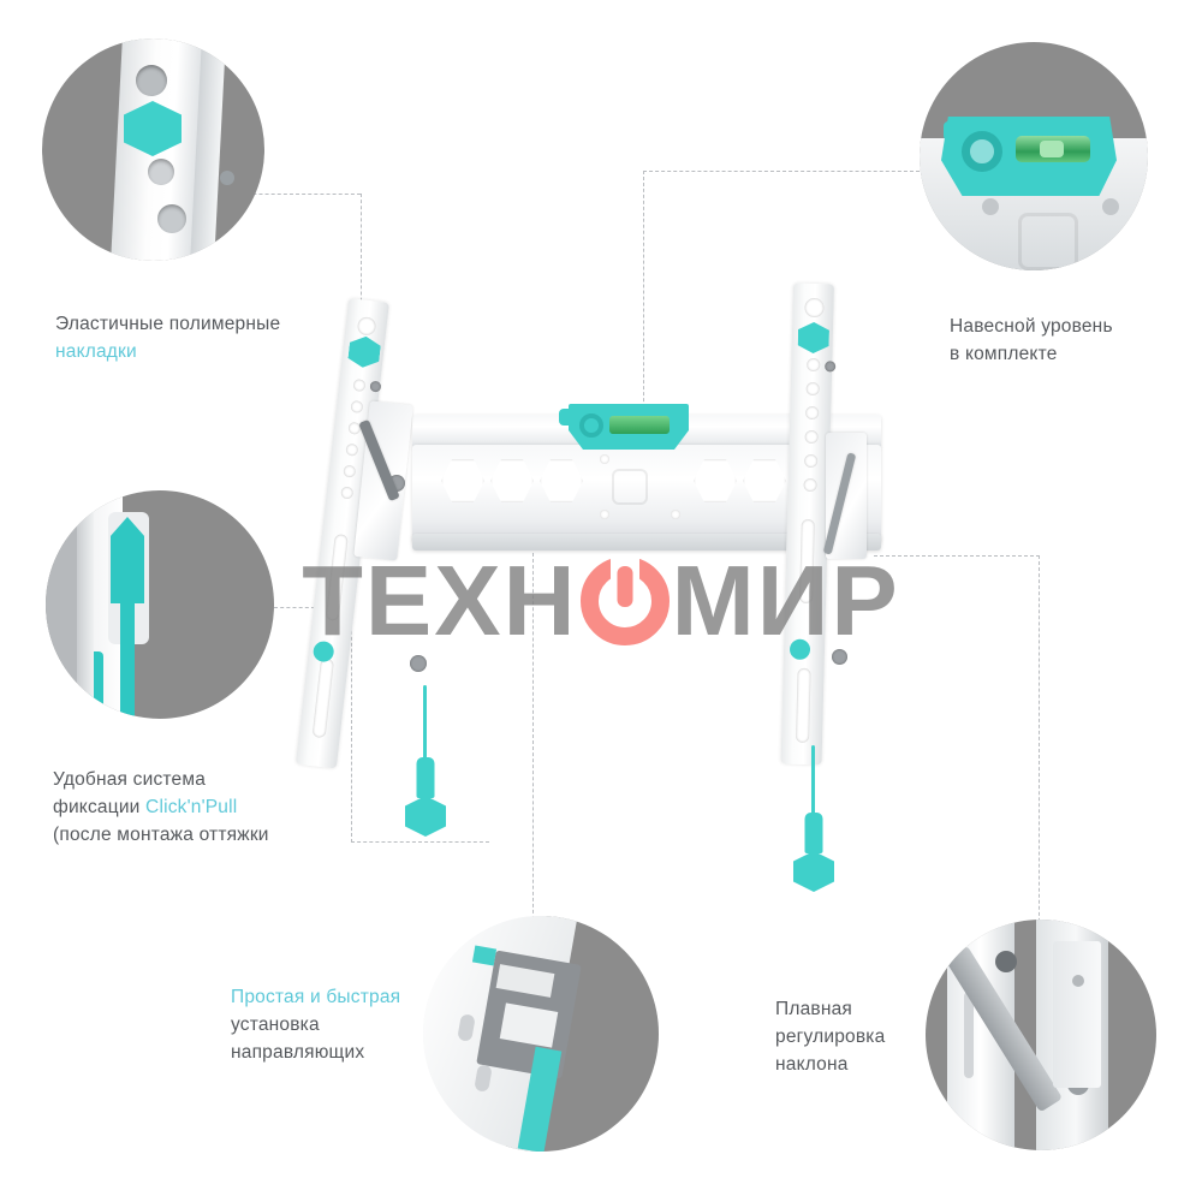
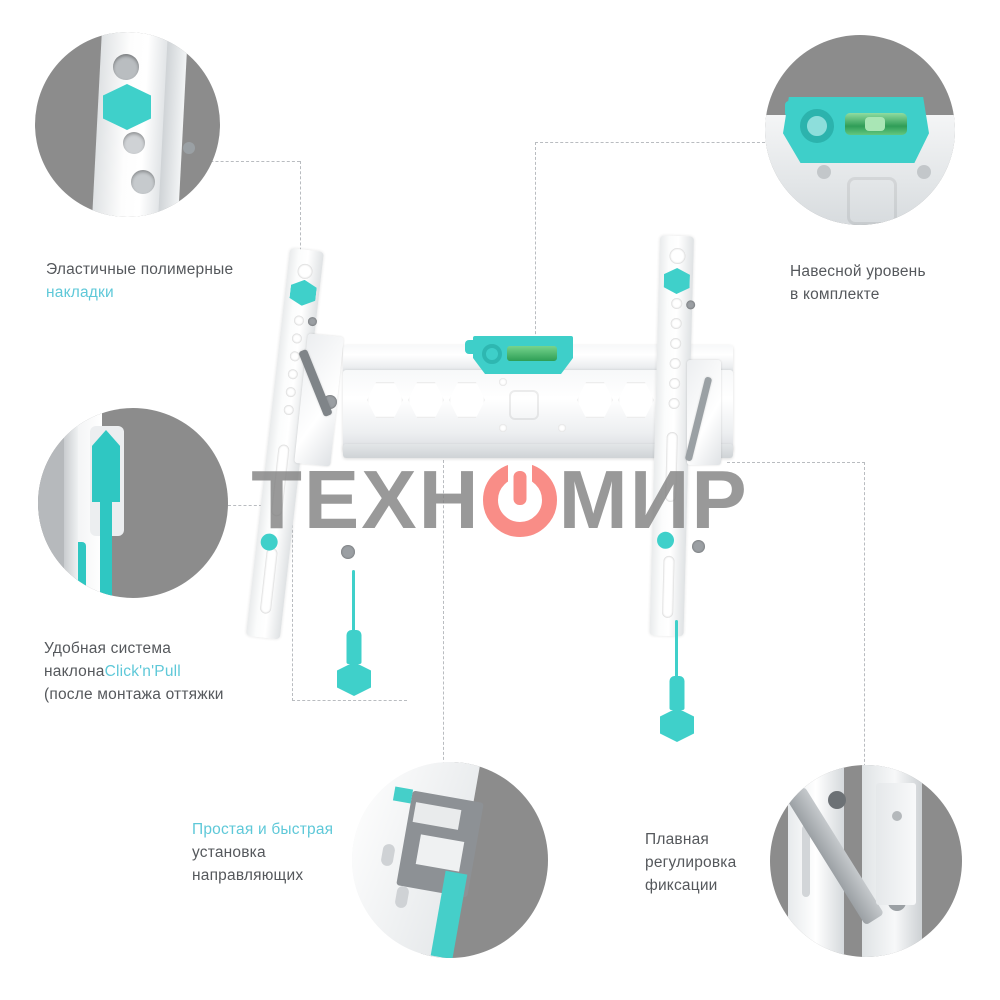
  ТЕХН
  МИР
  Эластичные полимерные
  накладки
  Навесной уровень
  в комплекте
  Удобная система
- фиксации Click'n'Pull
+ наклонаClick'n'Pull
  (после монтажа оттяжки
  Простая и быстрая
  установка
  направляющих
  Плавная
  регулировка
- наклона
+ фиксации
